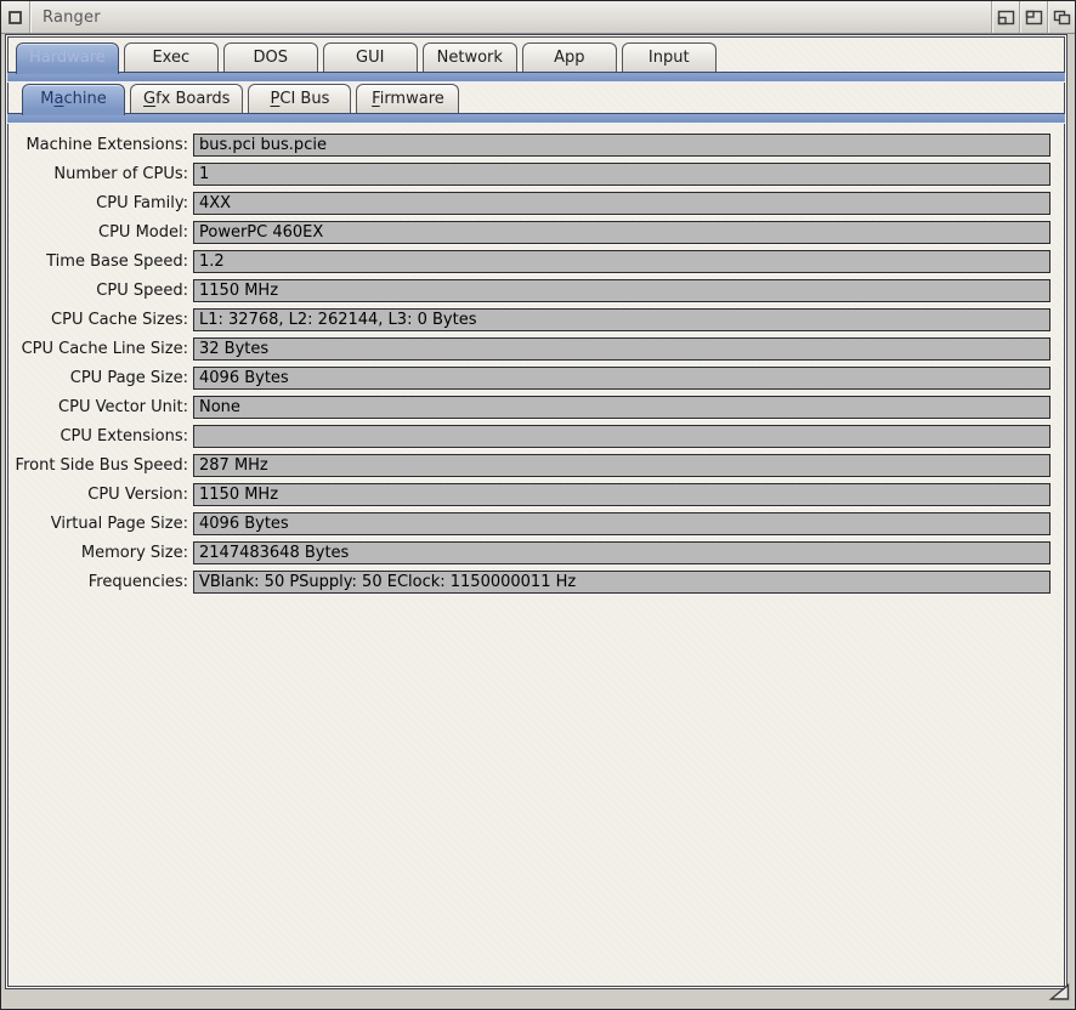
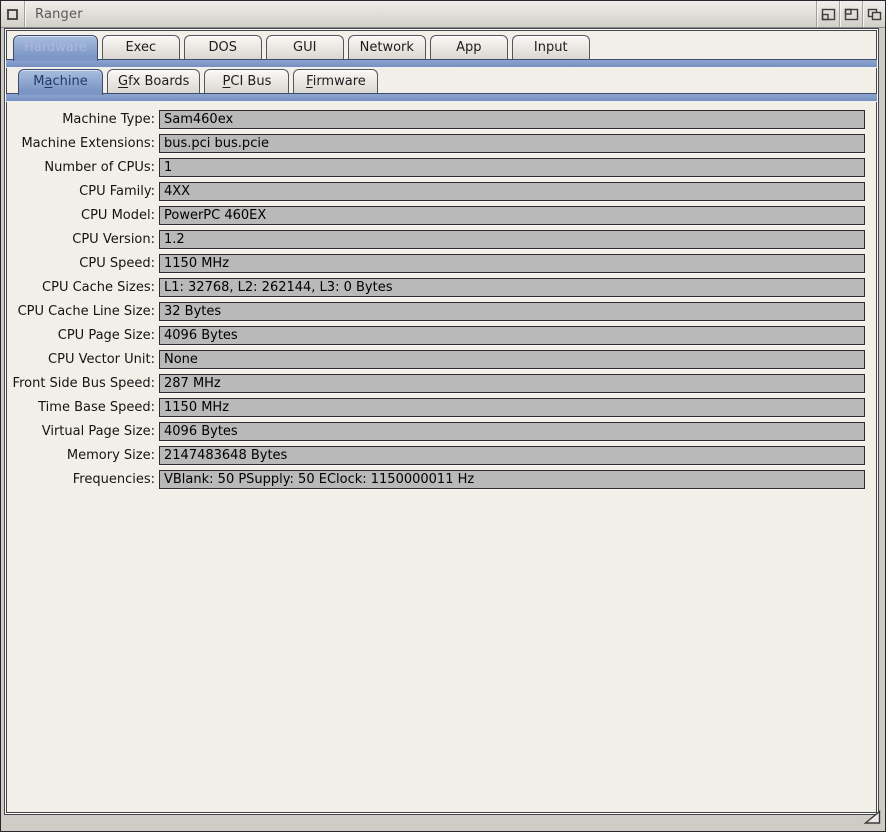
  Ranger
  Hardware
  Exec
  DOS
  GUI
  Network
  App
  Input
  Machine
  Gfx Boards
  PCI Bus
  Firmware
+ Machine Type:
+ Sam460ex
  Machine Extensions:
  bus.pci bus.pcie
  Number of CPUs:
  1
  CPU Family:
  4XX
  CPU Model:
  PowerPC 460EX
- Time Base Speed:
+ CPU Version:
  1.2
  CPU Speed:
  1150 MHz
  CPU Cache Sizes:
  L1: 32768, L2: 262144, L3: 0 Bytes
  CPU Cache Line Size:
  32 Bytes
  CPU Page Size:
  4096 Bytes
  CPU Vector Unit:
  None
- CPU Extensions:
  Front Side Bus Speed:
  287 MHz
- CPU Version:
+ Time Base Speed:
  1150 MHz
  Virtual Page Size:
  4096 Bytes
  Memory Size:
  2147483648 Bytes
  Frequencies:
  VBlank: 50 PSupply: 50 EClock: 1150000011 Hz
